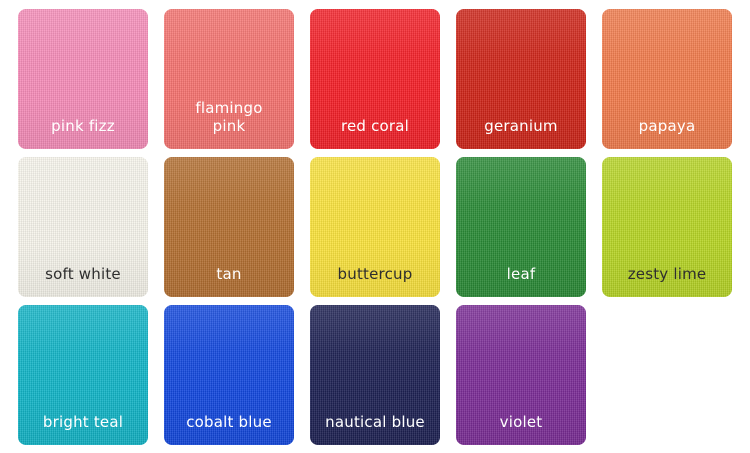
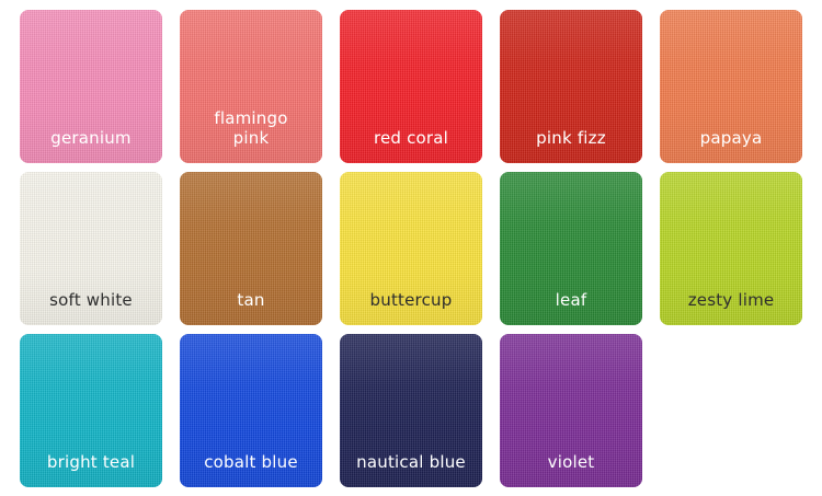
- pink fizz
+ geranium
  flamingo
  pink
  red coral
- geranium
+ pink fizz
  papaya
  soft white
  tan
  buttercup
  leaf
  zesty lime
  bright teal
  cobalt blue
  nautical blue
  violet
